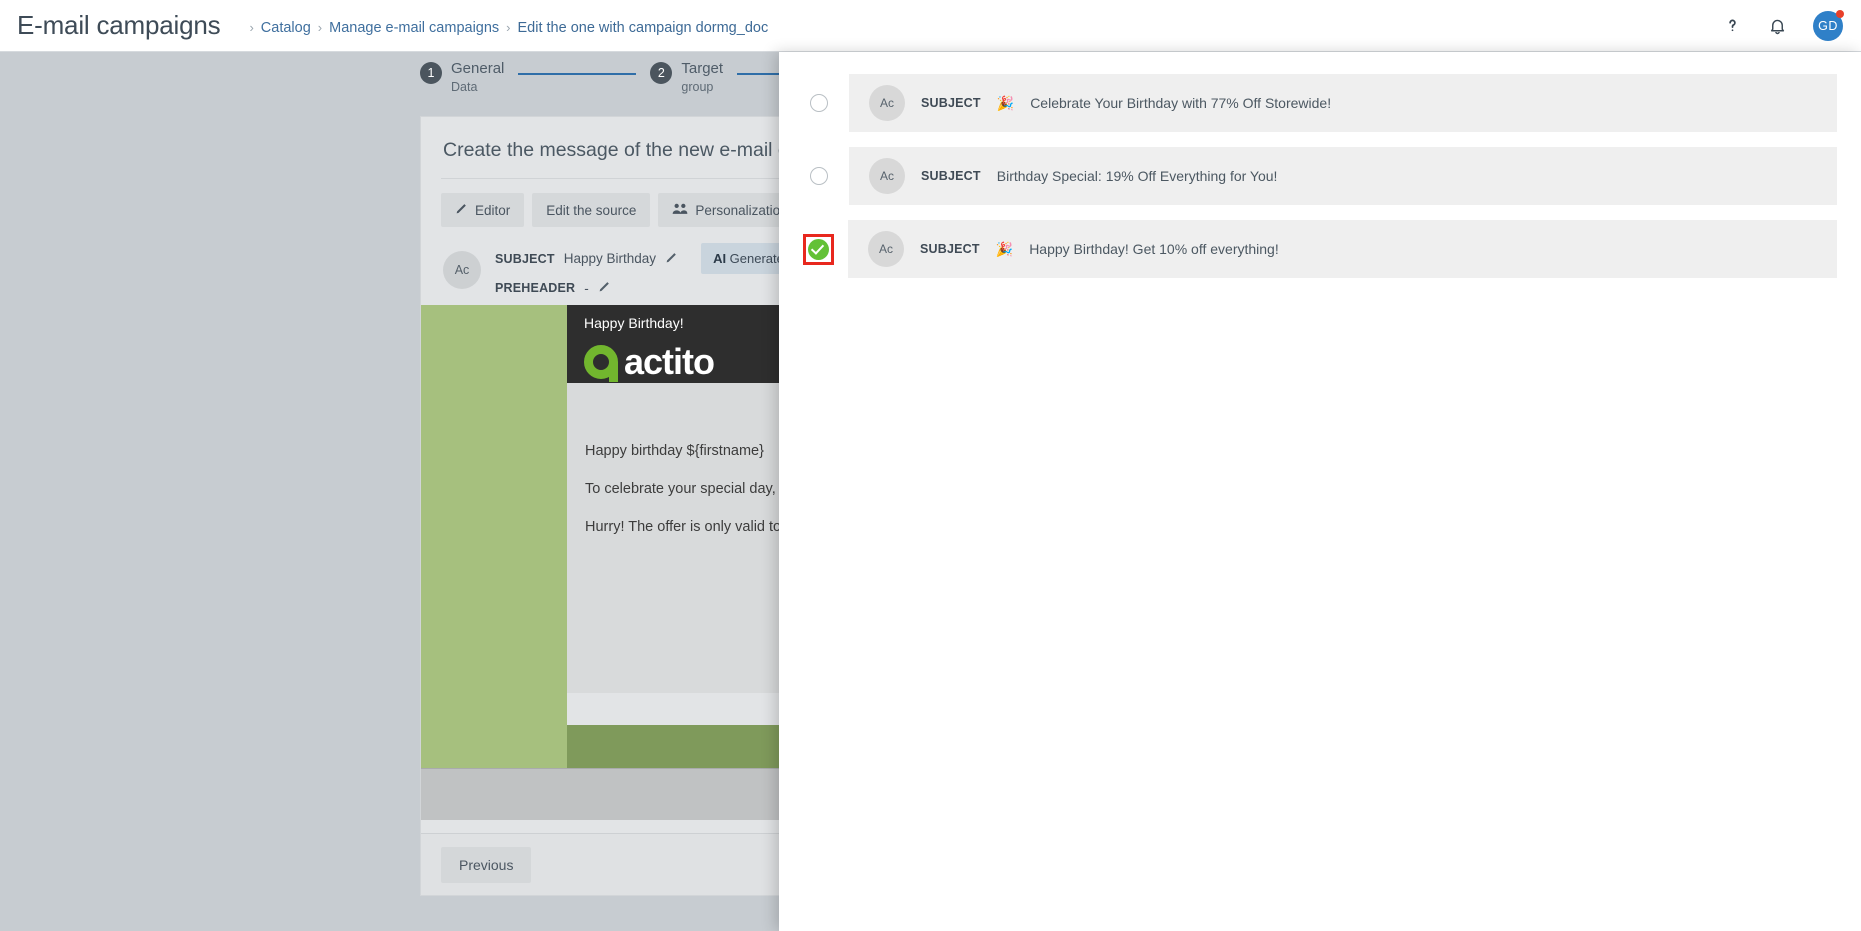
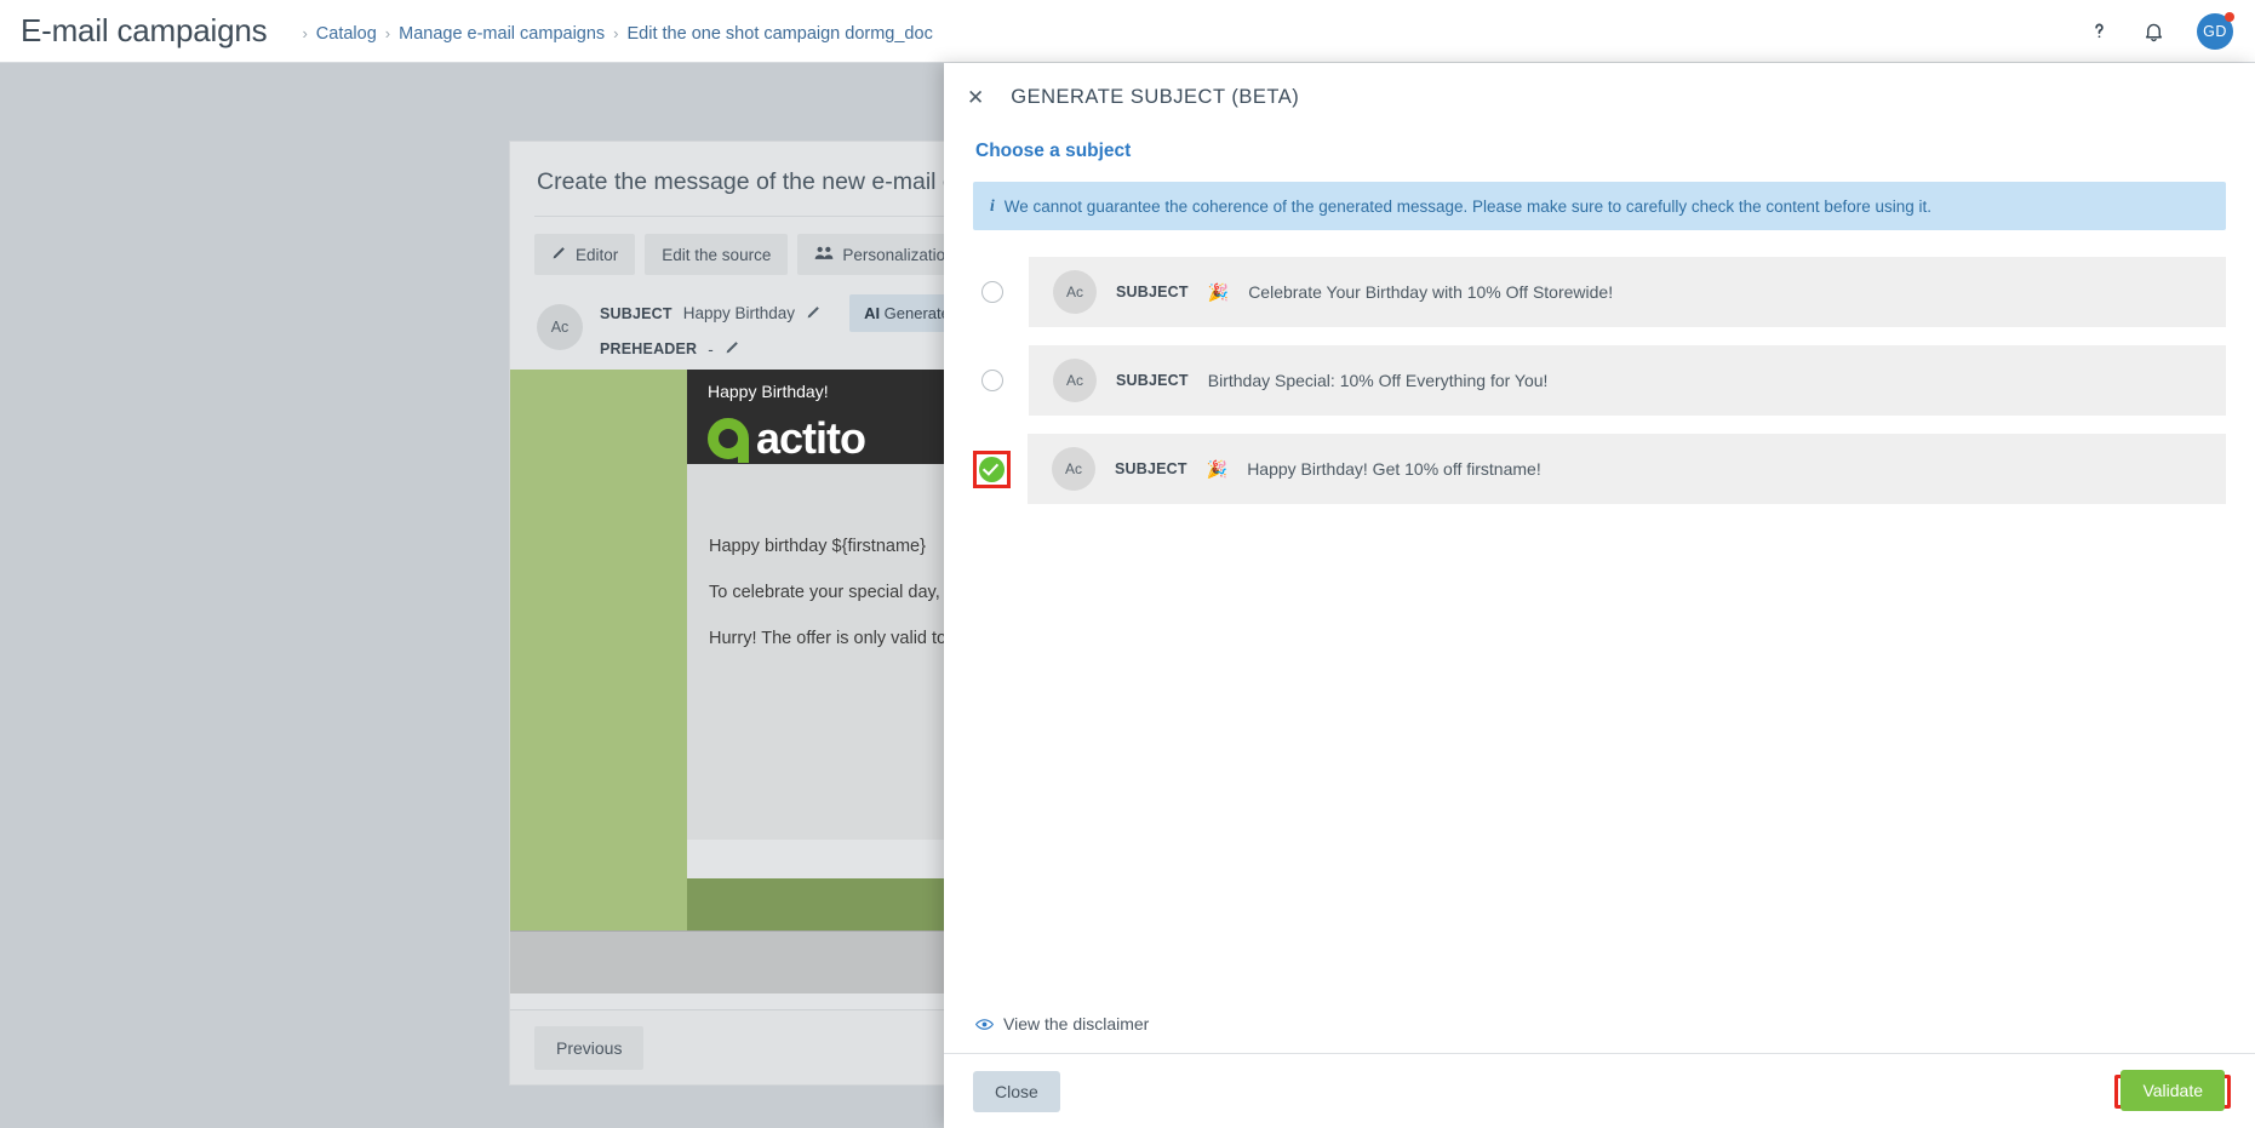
  E-mail campaigns
  ›
  Catalog
  ›
  Manage e-mail campaigns
  ›
- Edit the one with campaign dormg_doc
+ Edit the one shot campaign dormg_doc
  GD
- 1
- General
- Data
- 2
- Target
- group
  Create the message of the new e-mail
  Editor
  Edit the source
  Personalizatio
  Ac
  SUBJECT
  Happy Birthday
  AI Generat
  PREHEADER
  -
  Happy Birthday!
  actito
  Happy birthday ${firstname}
  Hurry! The offer is only valid to
  Previous
+ ✕
+ GENERATE SUBJECT (BETA)
+ Choose a subject
+ i
+ We cannot guarantee the coherence of the generated message. Please make sure to carefully check the content before using it.
  Ac
  SUBJECT
  🎉
- Celebrate Your Birthday with 77% Off Storewide!
+ Celebrate Your Birthday with 10% Off Storewide!
  Ac
  SUBJECT
- Birthday Special: 19% Off Everything for You!
+ Birthday Special: 10% Off Everything for You!
  Ac
  SUBJECT
  🎉
- Happy Birthday! Get 10% off everything!
+ Happy Birthday! Get 10% off firstname!
+ View the disclaimer
+ Close
+ Validate
